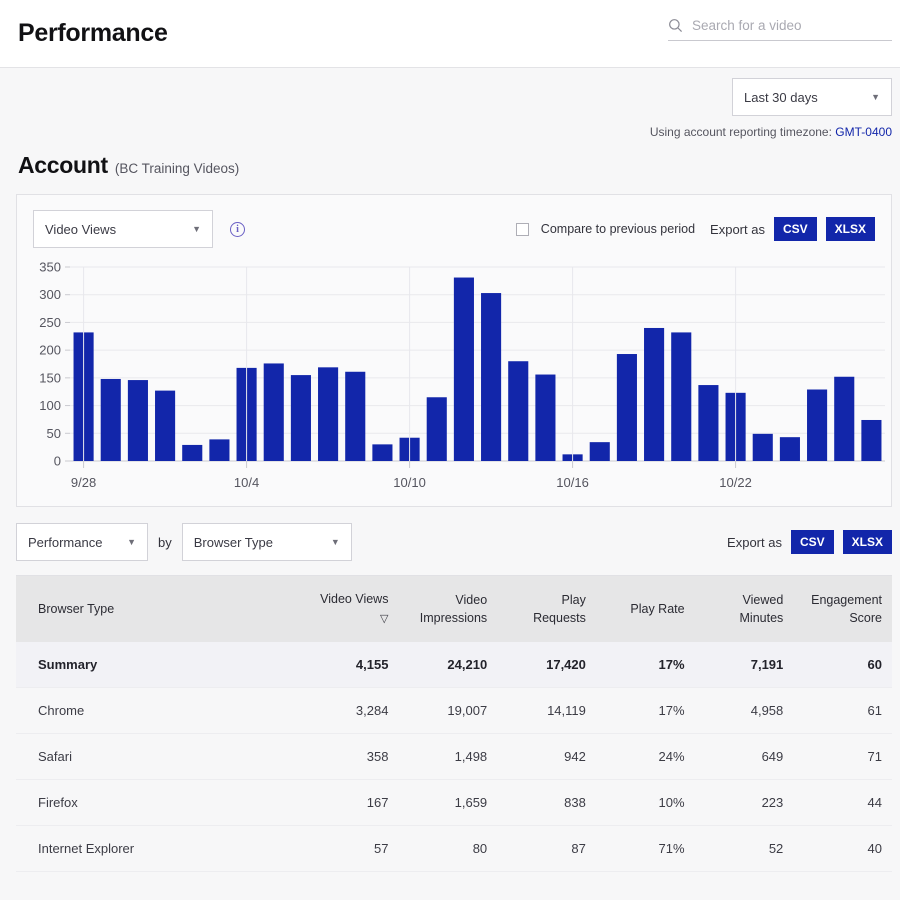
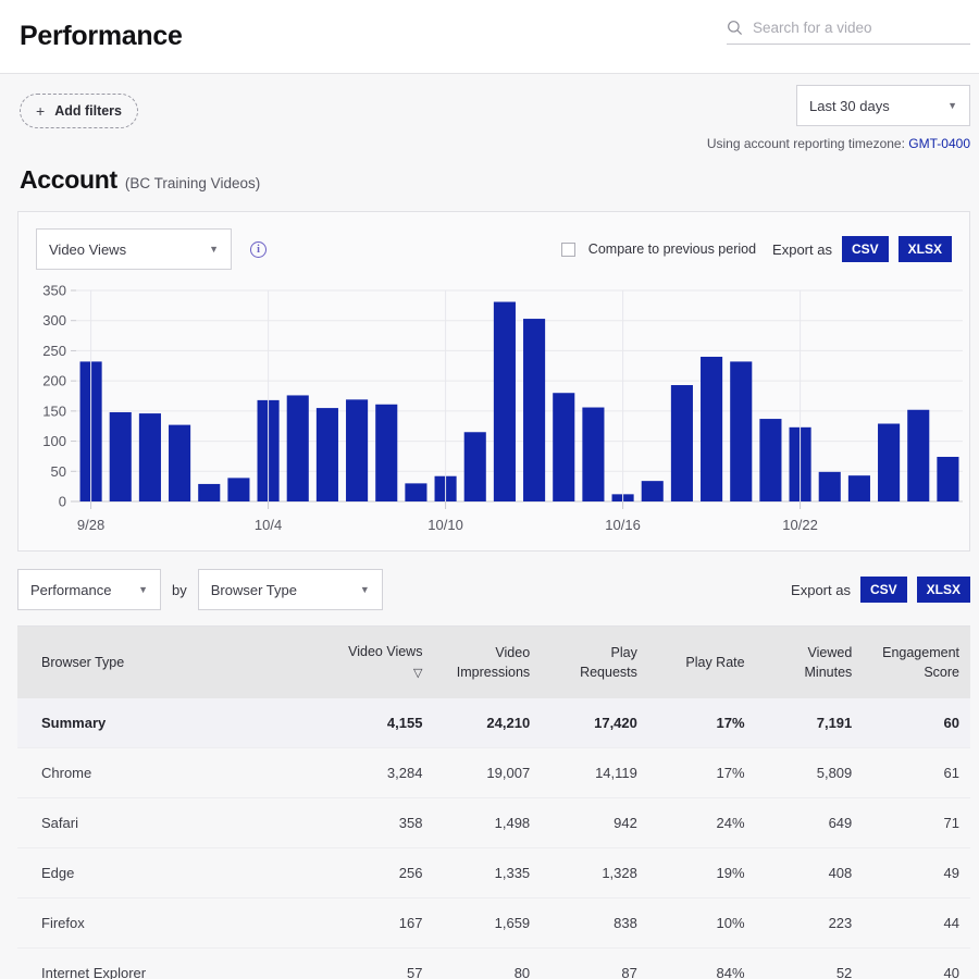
  Performance
  Search for a video
+ +
+ Add filters
  Last 30 days
  ▼
  Using account reporting timezone: GMT-0400
  Account
  (BC Training Videos)
  Video Views
  ▼
  i
  Compare to previous period
  Export as
  CSV
  XLSX
  0
  50
  100
  150
  200
  250
  300
  350
  9/28
  10/4
  10/10
  10/16
  10/22
  Performance
  ▼
  by
  Browser Type
  ▼
  Export as
  CSV
  XLSX
  Browser Type	Video Views ▽	Video Impressions	Play Requests	Play Rate	Viewed Minutes	Engagement Score
  Summary	4,155	24,210	17,420	17%	7,191	60
- Chrome	3,284	19,007	14,119	17%	4,958	61
+ Chrome	3,284	19,007	14,119	17%	5,809	61
  Safari	358	1,498	942	24%	649	71
+ Edge	256	1,335	1,328	19%	408	49
  Firefox	167	1,659	838	10%	223	44
- Internet Explorer	57	80	87	71%	52	40
+ Internet Explorer	57	80	87	84%	52	40
